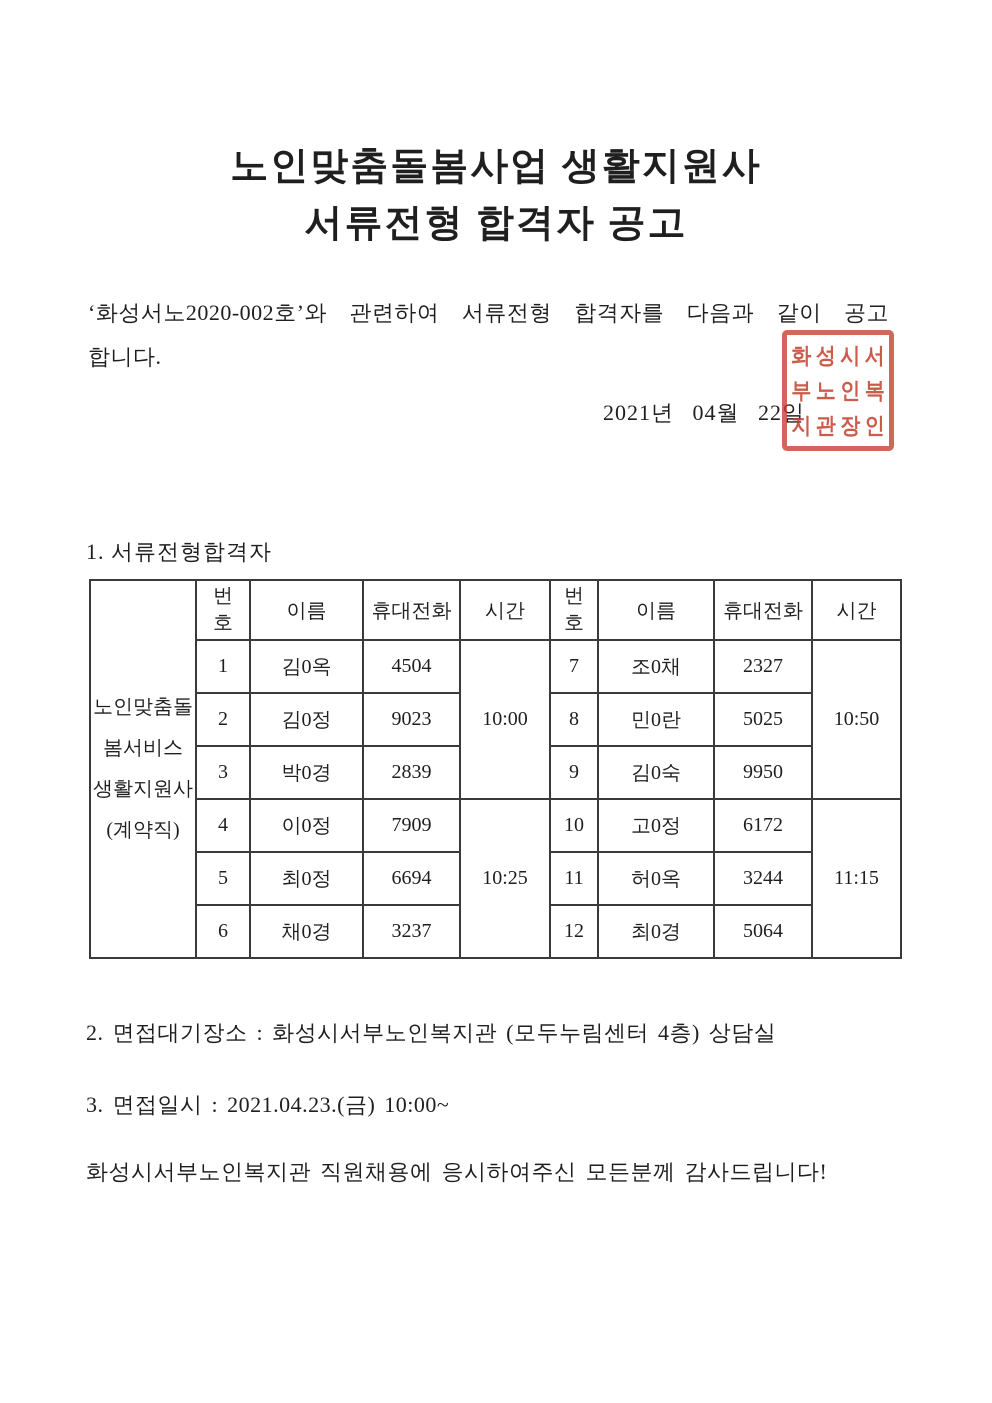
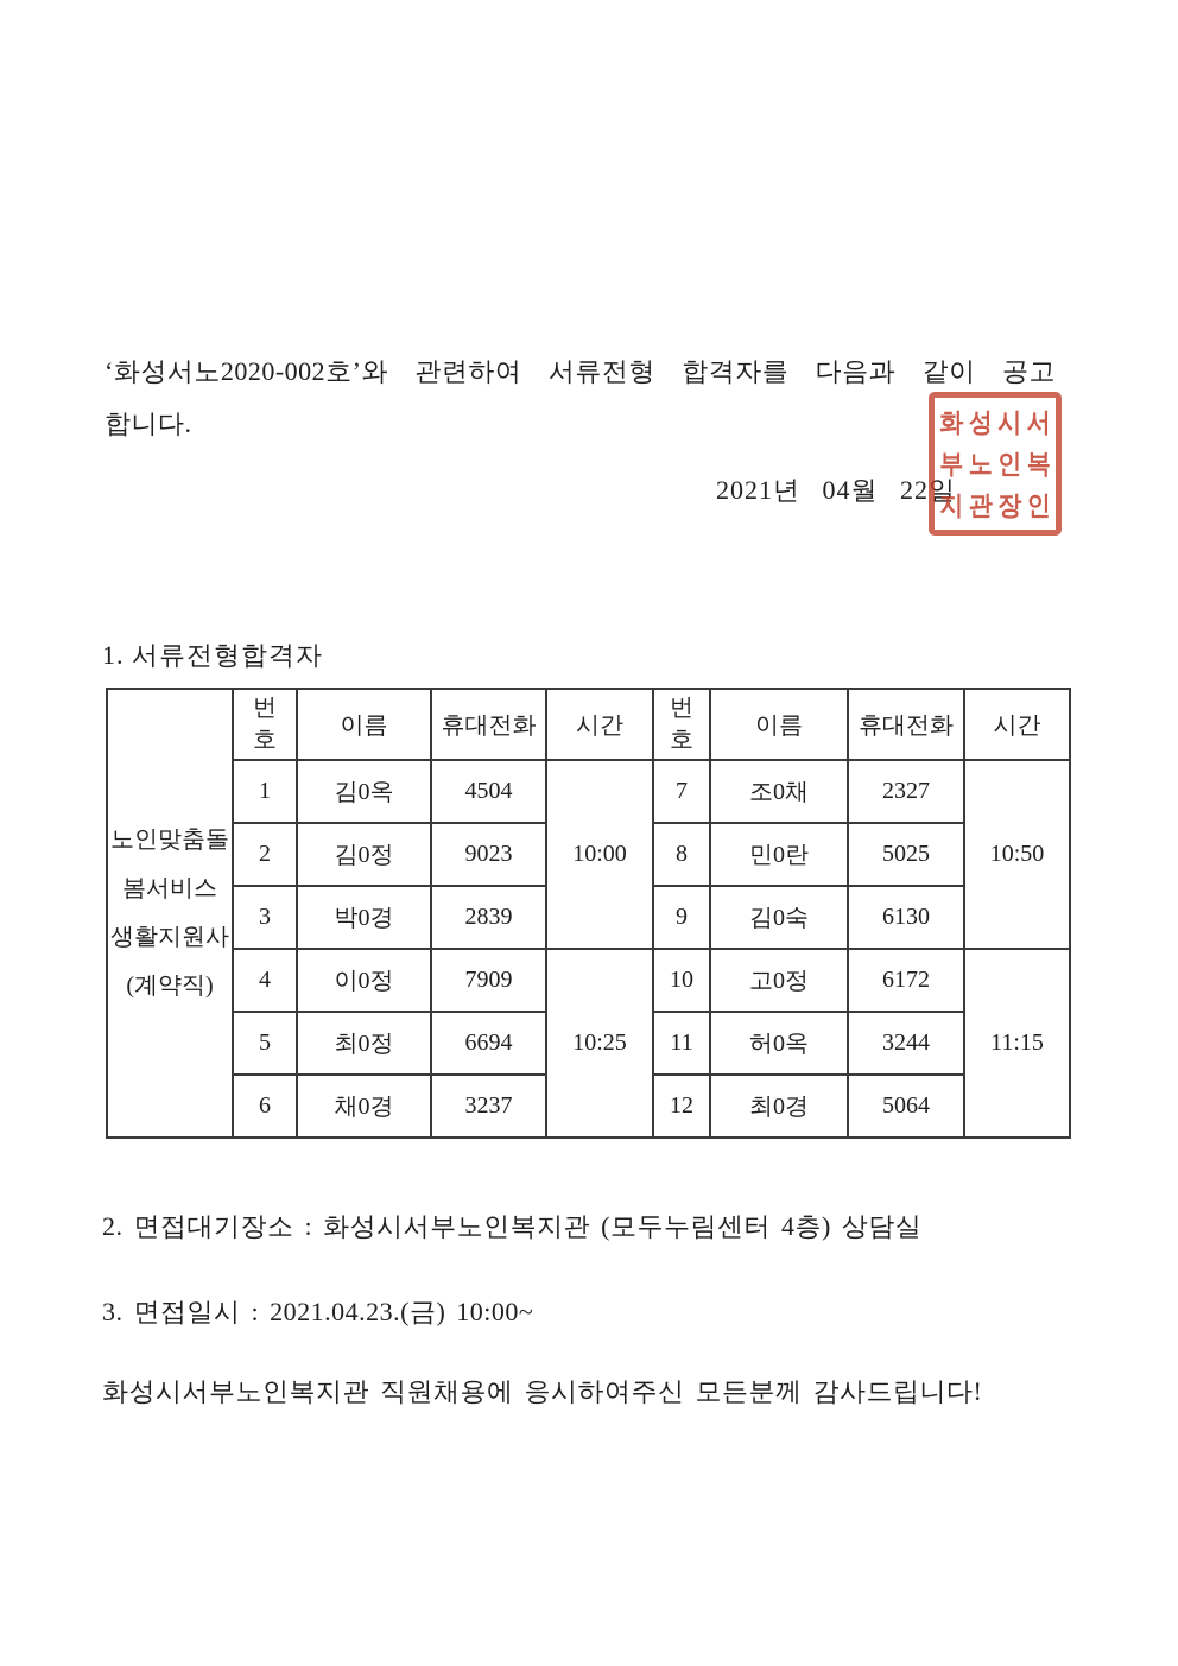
- 노인맞춤돌봄사업 생활지원사
- 서류전형 합격자 공고
  ‘화성서노2020-002호’와 관련하여 서류전형 합격자를 다음과 같이 공고
  합니다.
  2021년 04월 22일
  화
  성
  시
  서
  부
  노
  인
  복
  지
  관
  장
  인
  1. 서류전형합격자
  노인맞춤돌 봄서비스 생활지원사 (계약직)	번 호	이름	휴대전화	시간	번 호	이름	휴대전화	시간
  1	김0옥	4504	10:00	7	조0채	2327	10:50
  2	김0정	9023	8	민0란	5025
- 3	박0경	2839	9	김0숙	9950
+ 3	박0경	2839	9	김0숙	6130
  4	이0정	7909	10:25	10	고0정	6172	11:15
  5	최0정	6694	11	허0옥	3244
  6	채0경	3237	12	최0경	5064
  2. 면접대기장소 : 화성시서부노인복지관 (모두누림센터 4층) 상담실
  3. 면접일시 : 2021.04.23.(금) 10:00~
  화성시서부노인복지관 직원채용에 응시하여주신 모든분께 감사드립니다!
